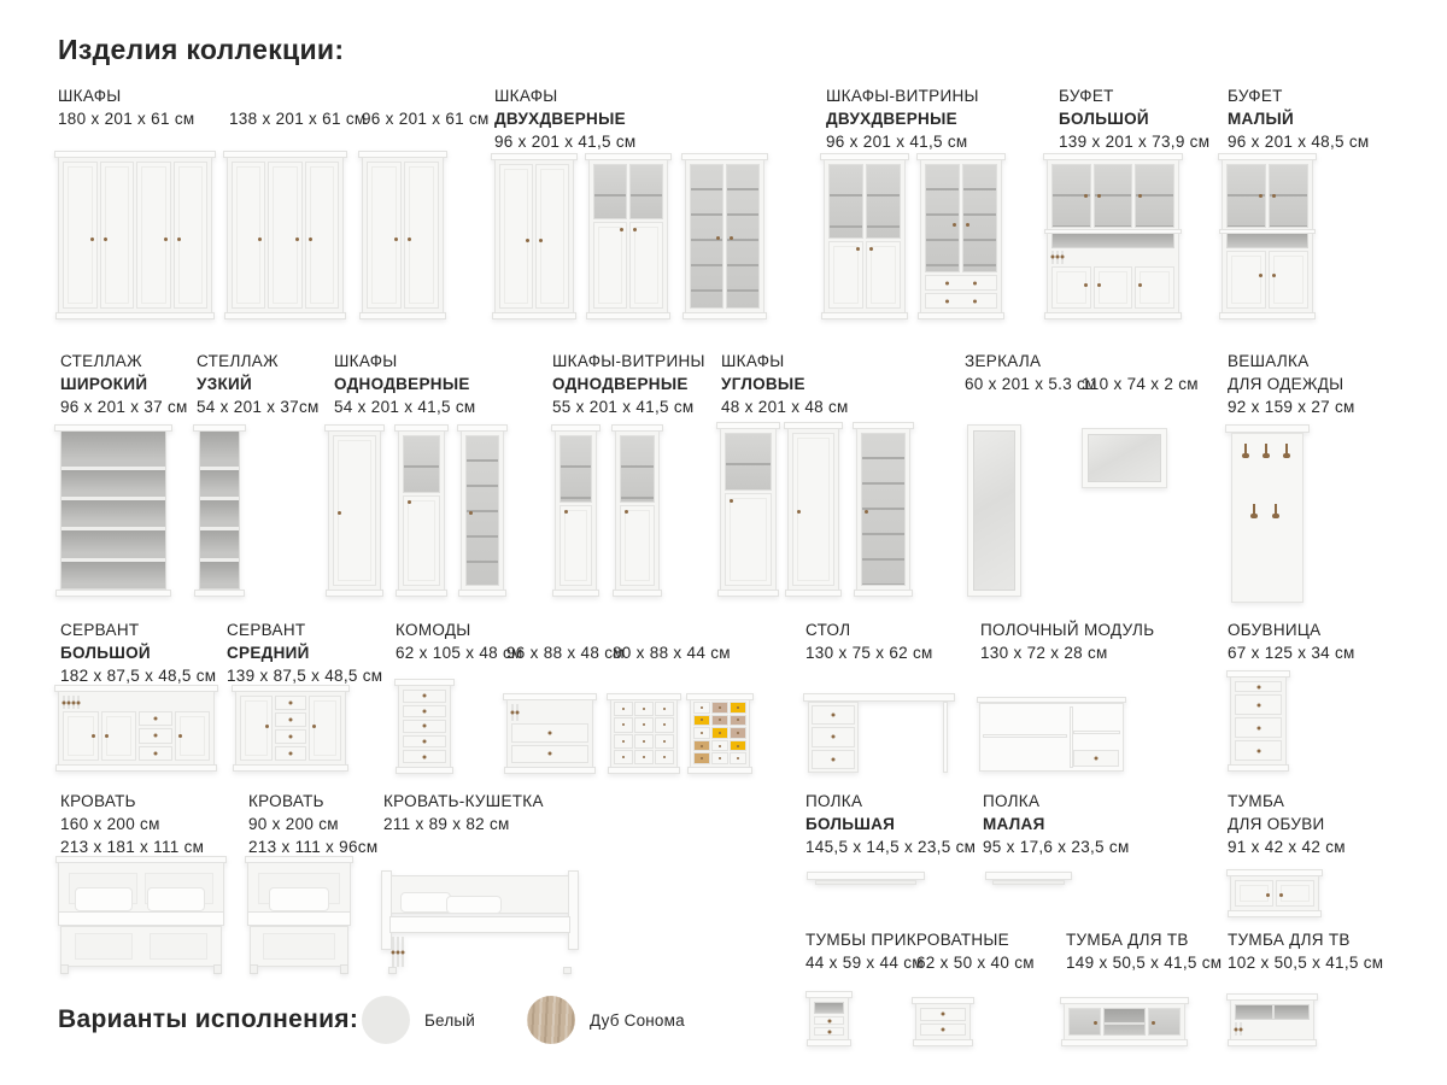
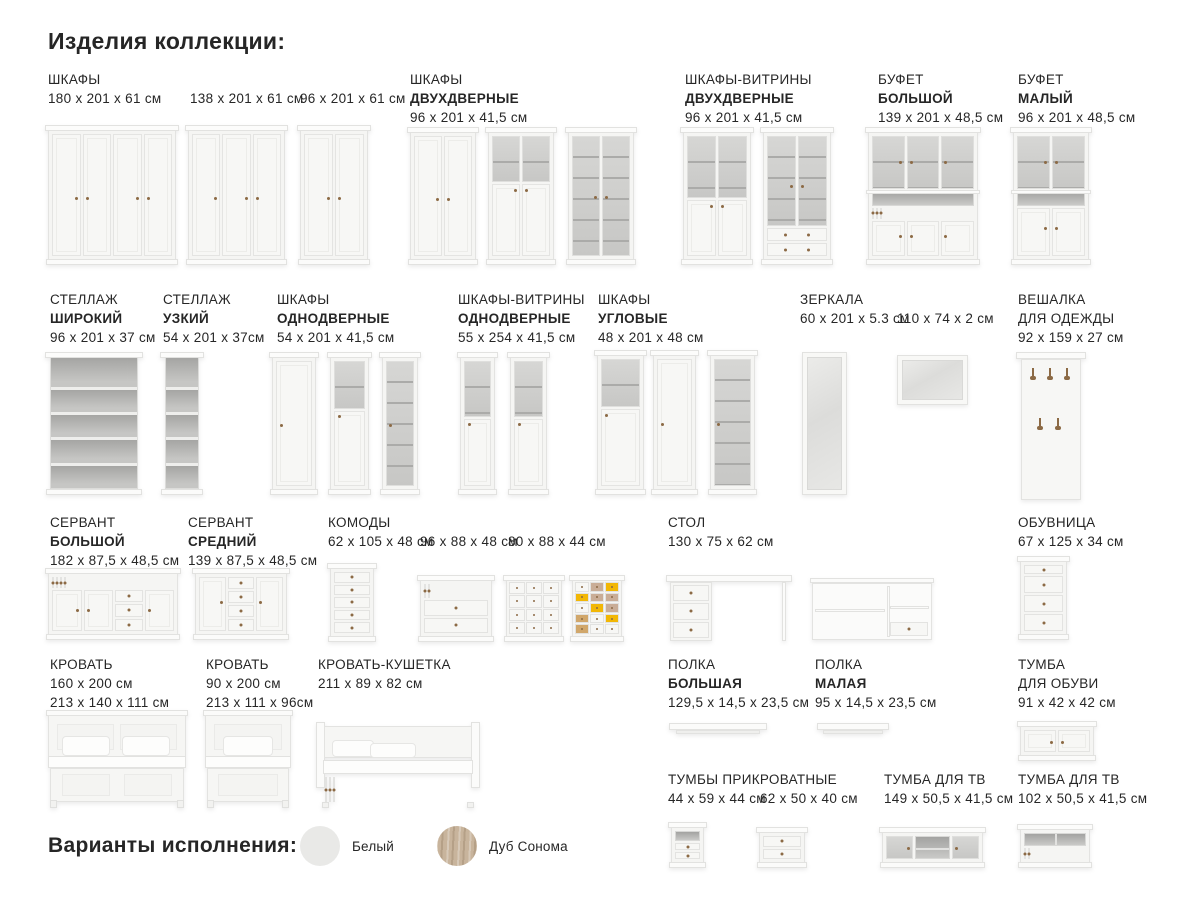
  Изделия коллекции:
  ШКАФЫ
  180 х 201 х 61 см
  138 х 201 х 61 см
  96 х 201 х 61 см
  ШКАФЫ
  ДВУХДВЕРНЫЕ
  96 х 201 х 41,5 см
  ШКАФЫ-ВИТРИНЫ
  ДВУХДВЕРНЫЕ
  96 х 201 х 41,5 см
  БУФЕТ
  БОЛЬШОЙ
- 139 х 201 х 73,9 см
+ 139 х 201 х 48,5 см
  БУФЕТ
  МАЛЫЙ
  96 х 201 х 48,5 см
  СТЕЛЛАЖ
  ШИРОКИЙ
  96 х 201 х 37 см
  СТЕЛЛАЖ
  УЗКИЙ
  54 х 201 х 37см
  ШКАФЫ
  ОДНОДВЕРНЫЕ
  54 х 201 х 41,5 см
  ШКАФЫ-ВИТРИНЫ
  ОДНОДВЕРНЫЕ
- 55 х 201 х 41,5 см
+ 55 х 254 х 41,5 см
  ШКАФЫ
  УГЛОВЫЕ
  48 х 201 х 48 см
  ЗЕРКАЛА
  60 х 201 х 5.3 см
  110 х 74 х 2 см
  ВЕШАЛКА
  ДЛЯ ОДЕЖДЫ
  92 х 159 х 27 см
  СЕРВАНТ
  БОЛЬШОЙ
  182 х 87,5 х 48,5 см
  СЕРВАНТ
  СРЕДНИЙ
  139 х 87,5 х 48,5 см
  КОМОДЫ
  62 х 105 х 48 см
  96 х 88 х 48 см
  80 х 88 х 44 см
  СТОЛ
  130 х 75 х 62 см
- ПОЛОЧНЫЙ МОДУЛЬ
- 130 х 72 х 28 см
  ОБУВНИЦА
  67 х 125 х 34 см
  КРОВАТЬ
  160 х 200 см
- 213 х 181 х 111 см
+ 213 х 140 х 111 см
  КРОВАТЬ
  90 х 200 см
  213 х 111 х 96см
  КРОВАТЬ-КУШЕТКА
  211 х 89 х 82 см
  ПОЛКА
  БОЛЬШАЯ
- 145,5 х 14,5 х 23,5 см
+ 129,5 х 14,5 х 23,5 см
  ПОЛКА
  МАЛАЯ
- 95 х 17,6 х 23,5 см
+ 95 х 14,5 х 23,5 см
  ТУМБА
  ДЛЯ ОБУВИ
  91 х 42 х 42 см
  ТУМБЫ ПРИКРОВАТНЫЕ
  44 х 59 х 44 см
  62 х 50 х 40 см
  ТУМБА ДЛЯ ТВ
  149 х 50,5 х 41,5 см
  ТУМБА ДЛЯ ТВ
  102 х 50,5 х 41,5 см
  Варианты исполнения:
  Белый
  Дуб Сонома
